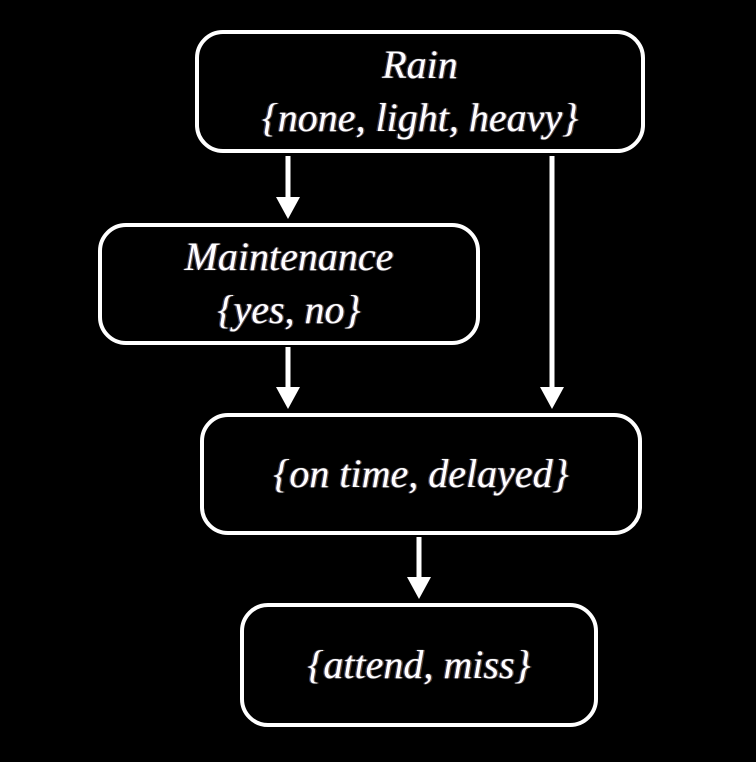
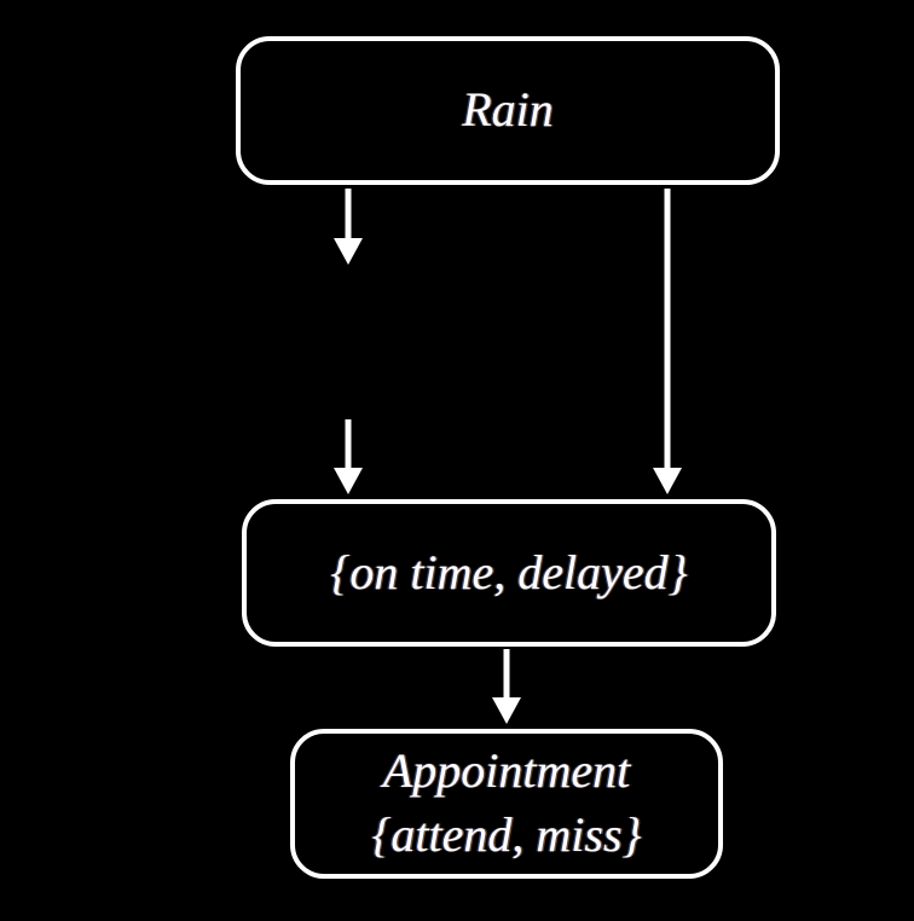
  Rain
- {none, light, heavy}
- Maintenance
- {yes, no}
  {on time, delayed}
+ Appointment
  {attend, miss}
